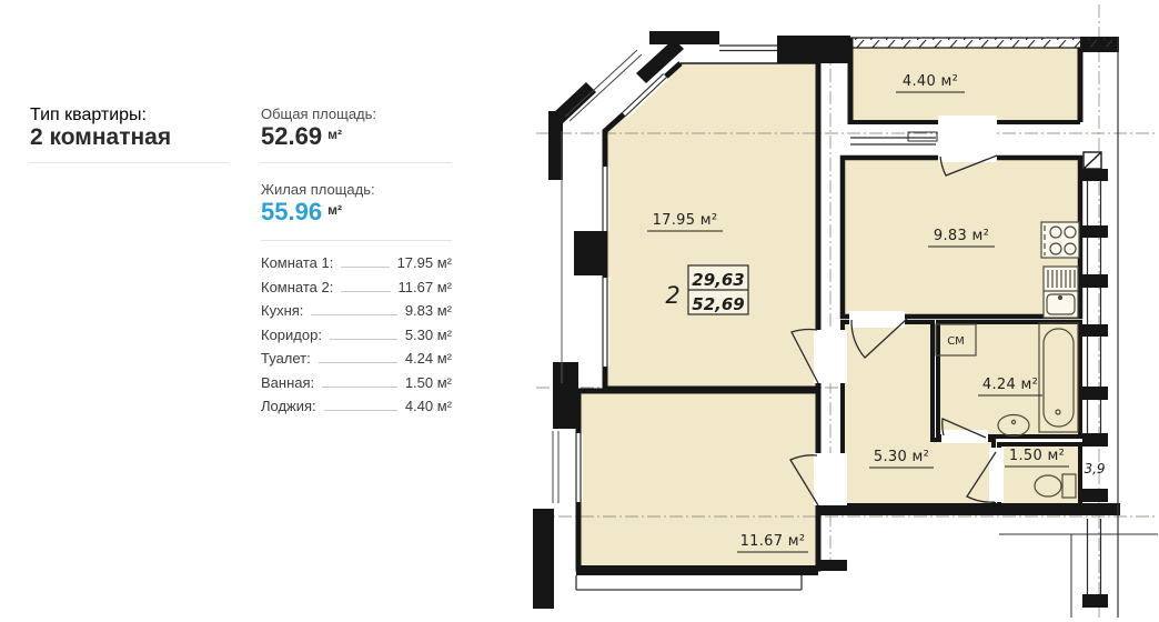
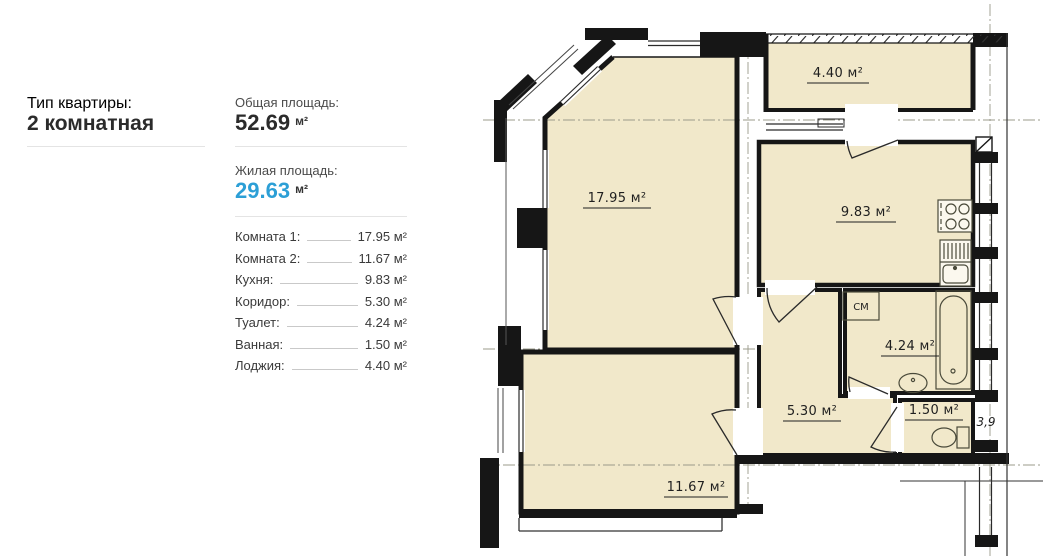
  Тип квартиры:
  2 комнатная
  Общая площадь:
  52.69 м²
  Жилая площадь:
- 55.96 м²
+ 29.63 м²
  Комната 1:
  17.95 м²
  Комната 2:
  11.67 м²
  Кухня:
  9.83 м²
  Коридор:
  5.30 м²
  Туалет:
  4.24 м²
  Ванная:
  1.50 м²
  Лоджия:
  4.40 м²
  17.95 м²
  4.40 м²
  9.83 м²
  4.24 м²
  5.30 м²
  1.50 м²
  11.67 м²
  СМ
  3,9
- 2
- 29,63
- 52,69
